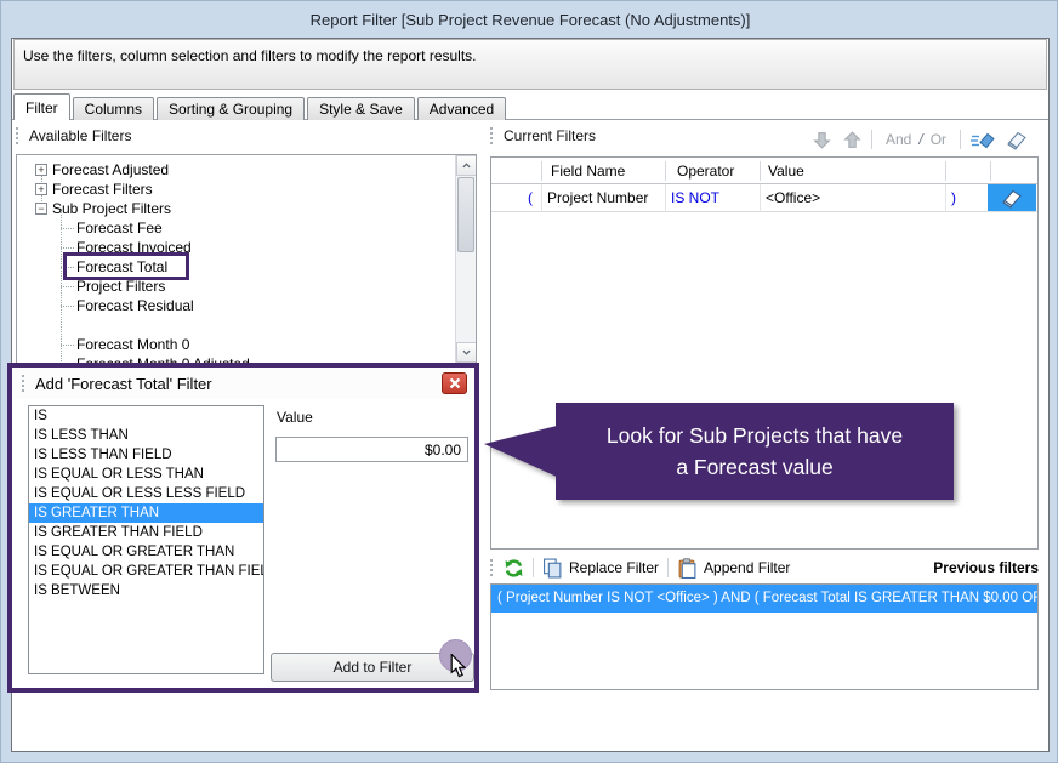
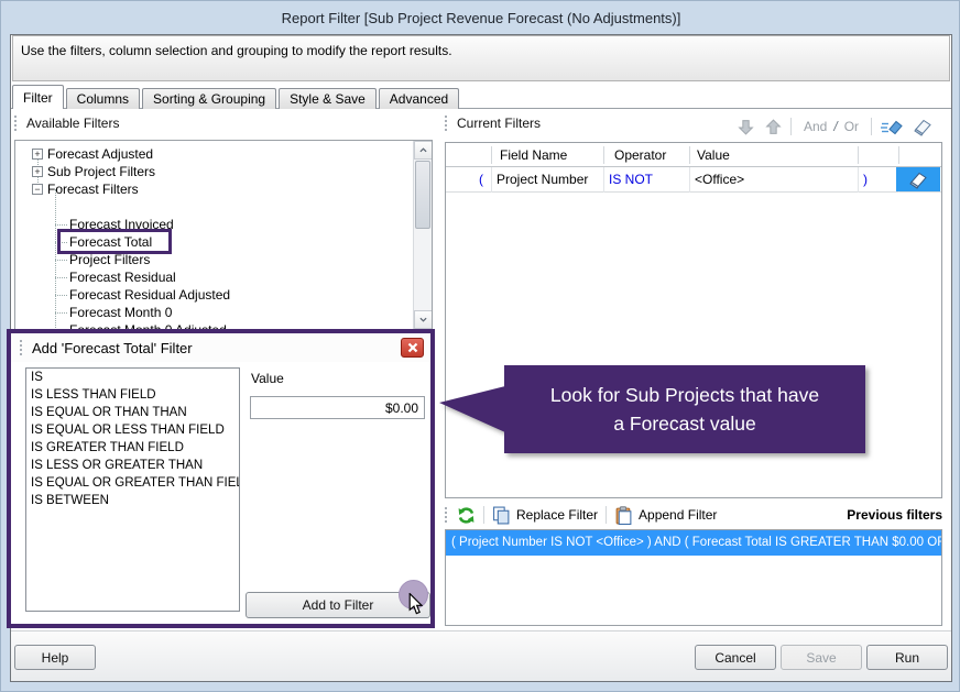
  Report Filter [Sub Project Revenue Forecast (No Adjustments)]
- Use the filters, column selection and filters to modify the report results.
+ Use the filters, column selection and grouping to modify the report results.
  Filter
  Columns
  Sorting & Grouping
  Style & Save
  Advanced
  Available Filters
  +
  Forecast Adjusted
  +
- Forecast Filters
+ Sub Project Filters
  −
- Sub Project Filters
+ Forecast Filters
- Forecast Fee
  Forecast Invoiced
  Forecast Total
  Project Filters
  Forecast Residual
+ Forecast Residual Adjusted
  Forecast Month 0
  Current Filters
  And
  /
  Or
  Field Name
  Operator
  Value
  (
  Project Number
  IS NOT
  <Office>
  )
  Add 'Forecast Total' Filter
  IS
- IS LESS THAN
  IS LESS THAN FIELD
- IS EQUAL OR LESS THAN
+ IS EQUAL OR THAN THAN
- IS EQUAL OR LESS LESS FIELD
+ IS EQUAL OR LESS THAN FIELD
- IS GREATER THAN
  IS GREATER THAN FIELD
- IS EQUAL OR GREATER THAN
+ IS LESS OR GREATER THAN
  IS EQUAL OR GREATER THAN FIE
  IS BETWEEN
  Value
  $0.00
  Add to Filter
  Look for Sub Projects that have
  a Forecast value
  Replace Filter
  Append Filter
  Previous filters
  ( Project Number IS NOT <Office> ) AND ( Forecast Total IS GREATER THAN $0.00 O
+ Help
+ Cancel
+ Save
+ Run
